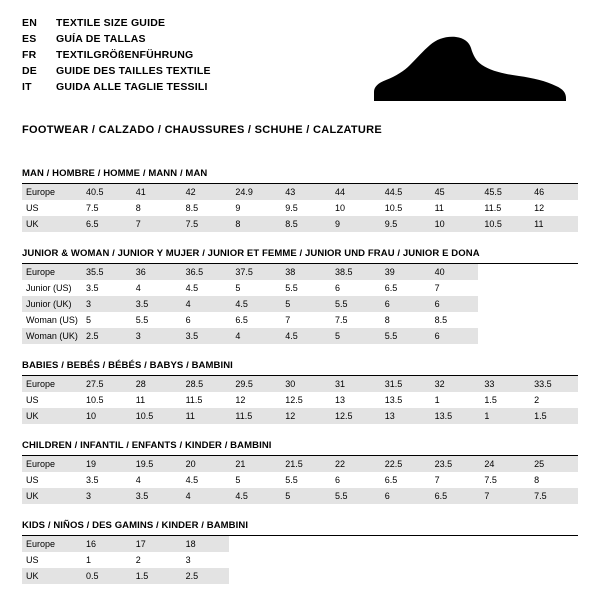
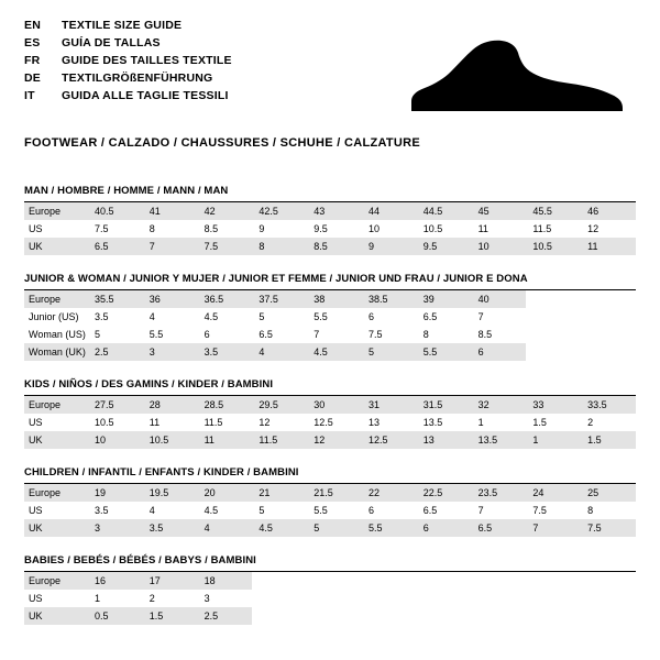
  EN
  TEXTILE SIZE GUIDE
  ES
  GUÍA DE TALLAS
  FR
- TEXTILGRÖßENFÜHRUNG
+ GUIDE DES TAILLES TEXTILE
  DE
- GUIDE DES TAILLES TEXTILE
+ TEXTILGRÖßENFÜHRUNG
  IT
  GUIDA ALLE TAGLIE TESSILI
  FOOTWEAR / CALZADO / CHAUSSURES / SCHUHE / CALZATURE
  MAN / HOMBRE / HOMME / MANN / MAN
- Europe	40.5	41	42	24.9	43	44	44.5	45	45.5	46
+ Europe	40.5	41	42	42.5	43	44	44.5	45	45.5	46
  US	7.5	8	8.5	9	9.5	10	10.5	11	11.5	12
  UK	6.5	7	7.5	8	8.5	9	9.5	10	10.5	11
  JUNIOR & WOMAN / JUNIOR Y MUJER / JUNIOR ET FEMME / JUNIOR UND FRAU / JUNIOR E DONA
  Europe	35.5	36	36.5	37.5	38	38.5	39	40
  Junior (US)	3.5	4	4.5	5	5.5	6	6.5	7
- Junior (UK)	3	3.5	4	4.5	5	5.5	6	6
  Woman (US)	5	5.5	6	6.5	7	7.5	8	8.5
  Woman (UK)	2.5	3	3.5	4	4.5	5	5.5	6
- BABIES / BEBÉS / BÉBÉS / BABYS / BAMBINI
+ KIDS / NIÑOS / DES GAMINS / KINDER / BAMBINI
  Europe	27.5	28	28.5	29.5	30	31	31.5	32	33	33.5
  US	10.5	11	11.5	12	12.5	13	13.5	1	1.5	2
  UK	10	10.5	11	11.5	12	12.5	13	13.5	1	1.5
  CHILDREN / INFANTIL / ENFANTS / KINDER / BAMBINI
  Europe	19	19.5	20	21	21.5	22	22.5	23.5	24	25
  US	3.5	4	4.5	5	5.5	6	6.5	7	7.5	8
  UK	3	3.5	4	4.5	5	5.5	6	6.5	7	7.5
- KIDS / NIÑOS / DES GAMINS / KINDER / BAMBINI
+ BABIES / BEBÉS / BÉBÉS / BABYS / BAMBINI
  Europe	16	17	18
  US	1	2	3
  UK	0.5	1.5	2.5
